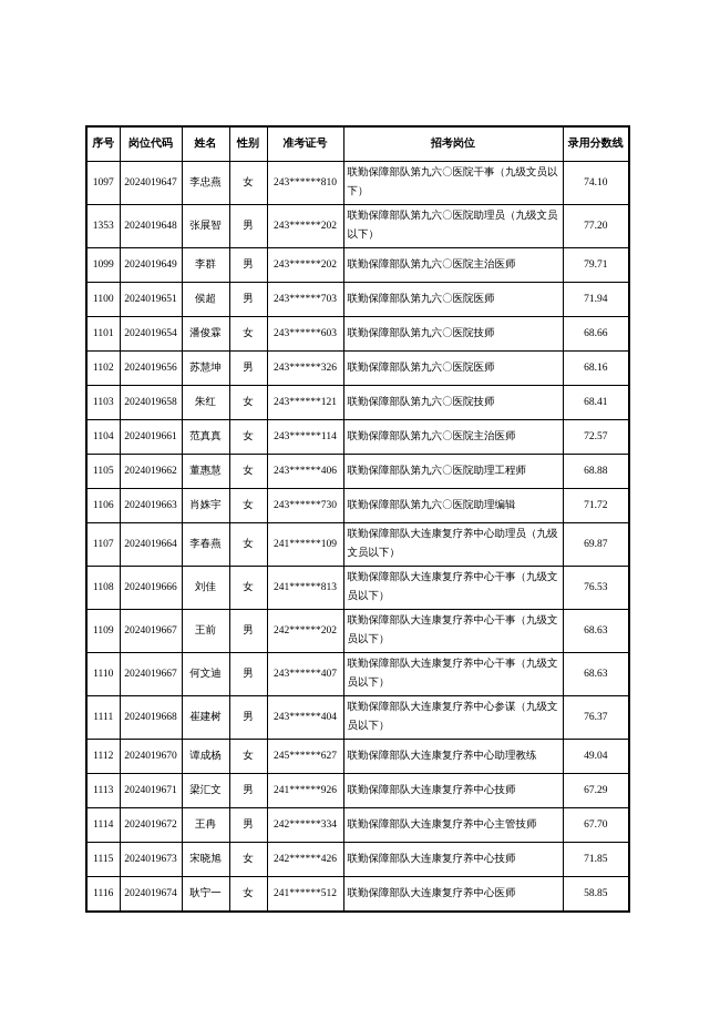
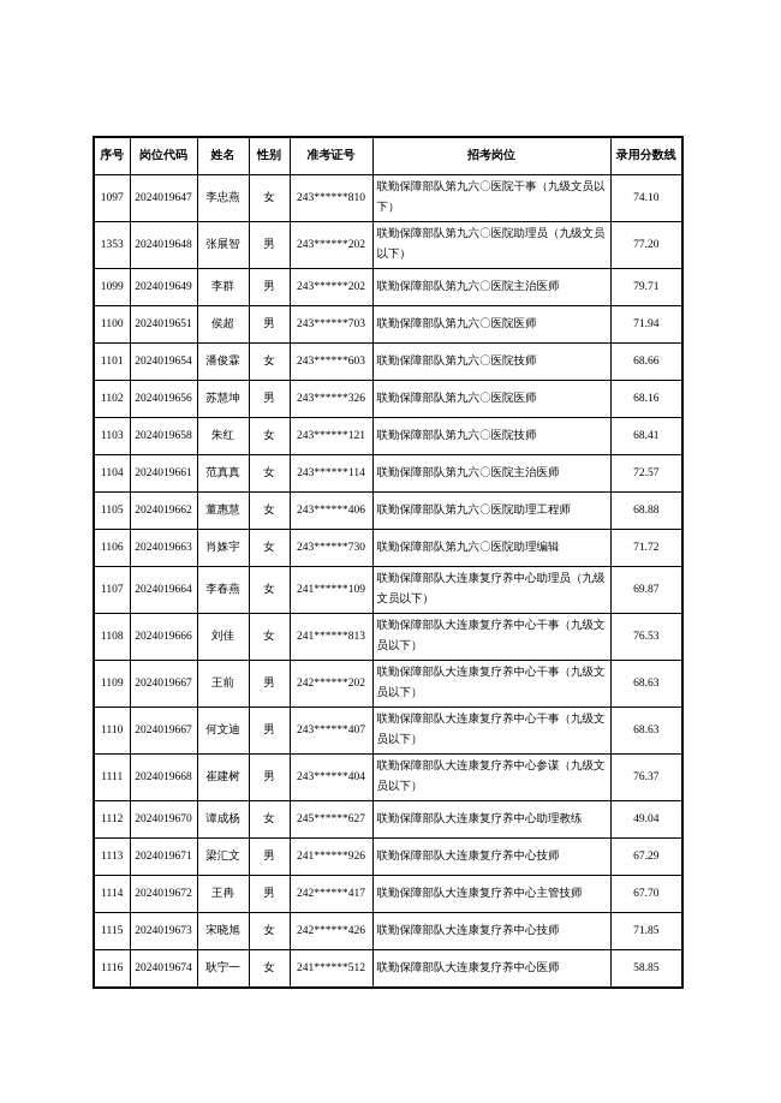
  序号	岗位代码	姓名	性别	准考证号	招考岗位	录用分数线
  1097	2024019647	李忠燕	女	243******810	联勤保障部队第九六〇医院干事（九级文员以下）	74.10
  1353	2024019648	张展智	男	243******202	联勤保障部队第九六〇医院助理员（九级文员以下）	77.20
  1099	2024019649	李群	男	243******202	联勤保障部队第九六〇医院主治医师	79.71
  1100	2024019651	侯超	男	243******703	联勤保障部队第九六〇医院医师	71.94
  1101	2024019654	潘俊霖	女	243******603	联勤保障部队第九六〇医院技师	68.66
  1102	2024019656	苏慧坤	男	243******326	联勤保障部队第九六〇医院医师	68.16
  1103	2024019658	朱红	女	243******121	联勤保障部队第九六〇医院技师	68.41
  1104	2024019661	范真真	女	243******114	联勤保障部队第九六〇医院主治医师	72.57
  1105	2024019662	董惠慧	女	243******406	联勤保障部队第九六〇医院助理工程师	68.88
  1106	2024019663	肖姝宇	女	243******730	联勤保障部队第九六〇医院助理编辑	71.72
  1107	2024019664	李春燕	女	241******109	联勤保障部队大连康复疗养中心助理员（九级文员以下）	69.87
  1108	2024019666	刘佳	女	241******813	联勤保障部队大连康复疗养中心干事（九级文员以下）	76.53
  1109	2024019667	王前	男	242******202	联勤保障部队大连康复疗养中心干事（九级文员以下）	68.63
  1110	2024019667	何文迪	男	243******407	联勤保障部队大连康复疗养中心干事（九级文员以下）	68.63
  1111	2024019668	崔建树	男	243******404	联勤保障部队大连康复疗养中心参谋（九级文员以下）	76.37
  1112	2024019670	谭成杨	女	245******627	联勤保障部队大连康复疗养中心助理教练	49.04
  1113	2024019671	梁汇文	男	241******926	联勤保障部队大连康复疗养中心技师	67.29
- 1114	2024019672	王冉	男	242******334	联勤保障部队大连康复疗养中心主管技师	67.70
+ 1114	2024019672	王冉	男	242******417	联勤保障部队大连康复疗养中心主管技师	67.70
  1115	2024019673	宋晓旭	女	242******426	联勤保障部队大连康复疗养中心技师	71.85
  1116	2024019674	耿宁一	女	241******512	联勤保障部队大连康复疗养中心医师	58.85
